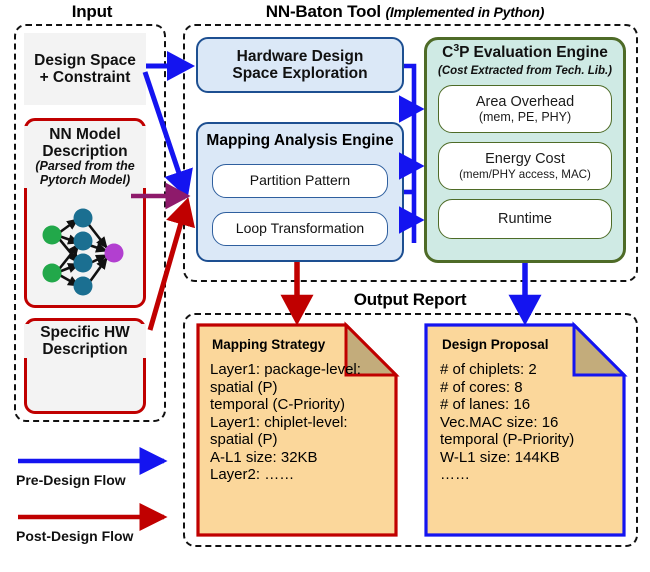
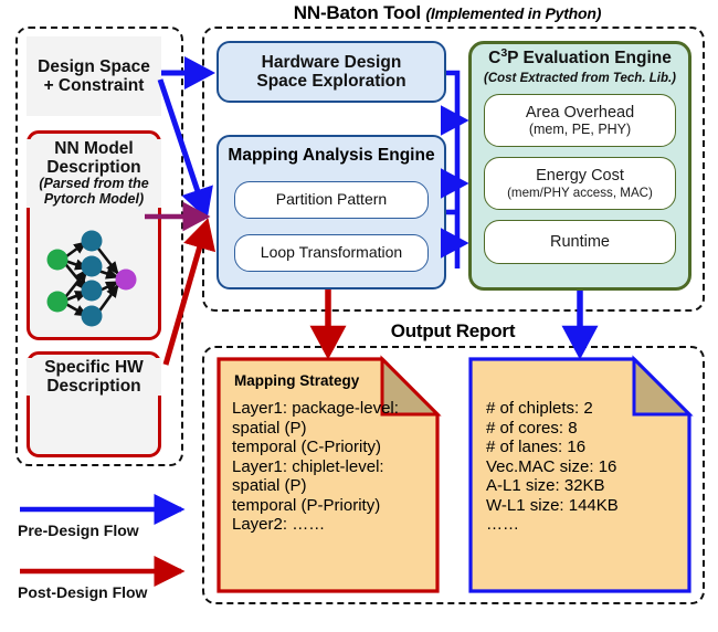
- Input
  NN-Baton Tool (Implemented in Python)
  Output Report
  Design Space
  + Constraint
  NN Model
  Description
  (Parsed from the
  Pytorch Model)
  Specific HW
  Description
  Hardware Design
  Space Exploration
  Mapping Analysis Engine
  Partition Pattern
  Loop Transformation
  C3P Evaluation Engine
  (Cost Extracted from Tech. Lib.)
  Area Overhead
  (mem, PE, PHY)
  Energy Cost
  (mem/PHY access, MAC)
  Runtime
  Mapping Strategy
  Layer1: package-level:
  spatial (P)
  temporal (C-Priority)
  Layer1: chiplet-level:
  spatial (P)
- A-L1 size: 32KB
+ temporal (P-Priority)
  Layer2: ……
- Design Proposal
  # of chiplets: 2
  # of cores: 8
  # of lanes: 16
  Vec.MAC size: 16
- temporal (P-Priority)
+ A-L1 size: 32KB
  W-L1 size: 144KB
  ……
  Pre-Design Flow
  Post-Design Flow
